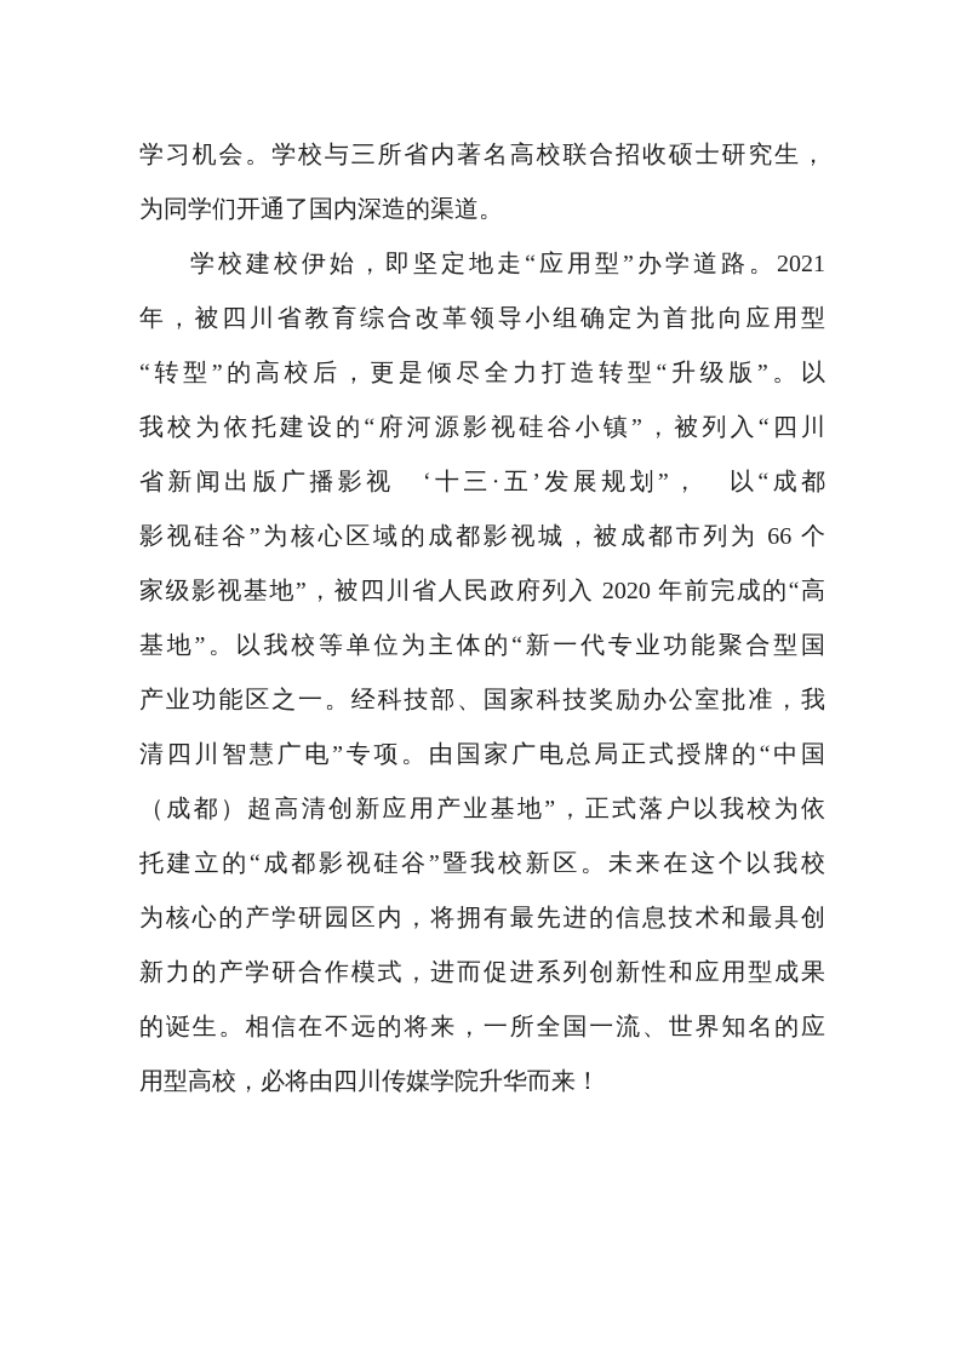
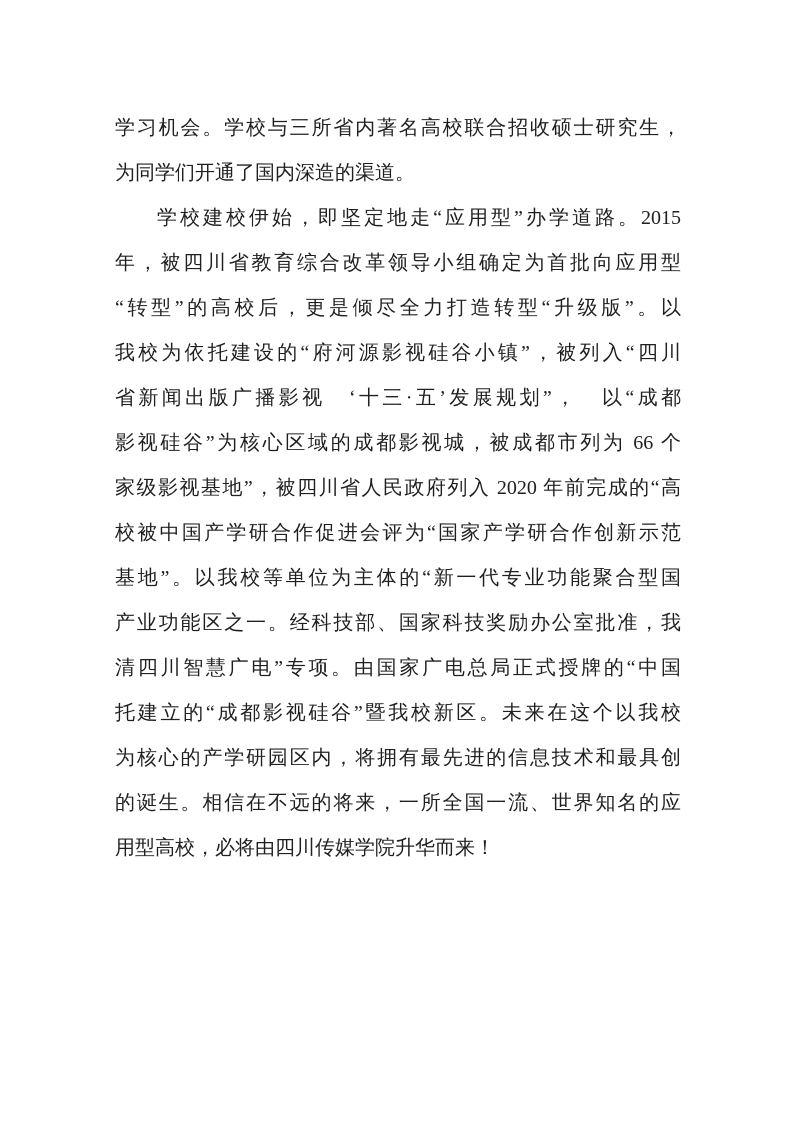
  学习机会。学校与三所省内著名高校联合招收硕士研究生，
  为同学们开通了国内深造的渠道。
- 学校建校伊始，即坚定地走“应用型”办学道路。2021
+ 学校建校伊始，即坚定地走“应用型”办学道路。2015
  年，被四川省教育综合改革领导小组确定为首批向应用型
  “转型”的高校后，更是倾尽全力打造转型“升级版”。以
  我校为依托建设的“府河源影视硅谷小镇”，被列入“四川
  省新闻出版广播影视 ‘十三·五’发展规划”， 以“成都
  影视硅谷”为核心区域的成都影视城，被成都市列为 66 个
  家级影视基地”，被四川省人民政府列入 2020 年前完成的“高
+ 校被中国产学研合作促进会评为“国家产学研合作创新示范
  基地”。以我校等单位为主体的“新一代专业功能聚合型国
  产业功能区之一。经科技部、国家科技奖励办公室批准，我
  清四川智慧广电”专项。由国家广电总局正式授牌的“中国
- （成都）超高清创新应用产业基地”，正式落户以我校为依
  托建立的“成都影视硅谷”暨我校新区。未来在这个以我校
  为核心的产学研园区内，将拥有最先进的信息技术和最具创
- 新力的产学研合作模式，进而促进系列创新性和应用型成果
  的诞生。相信在不远的将来，一所全国一流、世界知名的应
  用型高校，必将由四川传媒学院升华而来！
